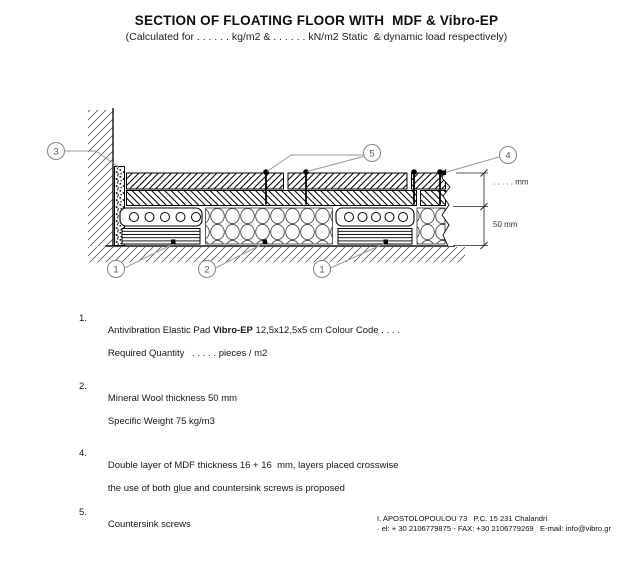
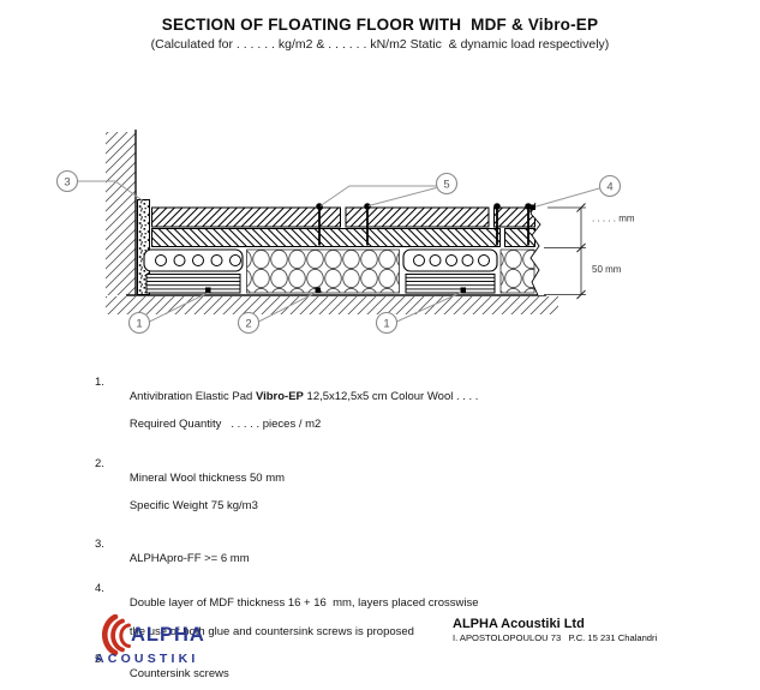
  SECTION OF FLOATING FLOOR WITH MDF & Vibro-EP
  (Calculated for . . . . . . kg/m2 & . . . . . . kN/m2 Static & dynamic load respectively)
  . . . . . mm
  50 mm
  3
  5
  4
  1
  2
  1
  1.
- Antivibration Elastic Pad Vibro-EP 12,5x12,5x5 cm Colour Code . . . .
+ Antivibration Elastic Pad Vibro-EP 12,5x12,5x5 cm Colour Wool . . . .
  Required Quantity . . . . . pieces / m2
  2.
  Mineral Wool thickness 50 mm
  Specific Weight 75 kg/m3
+ 3.
+ ALPHApro-FF >= 6 mm
  4.
  Double layer of MDF thickness 16 + 16 mm, layers placed crosswise
  the use of both glue and countersink screws is proposed
  5.
  Countersink screws
+ ALPHA
+ ACOUSTIKI
+ ALPHA Acoustiki Ltd
  I. APOSTOLOPOULOU 73 P.C. 15 231 Chalandri
- · el: + 30 2106779875 - FAX: +30 2106779269 E-mail: info@vibro.gr
